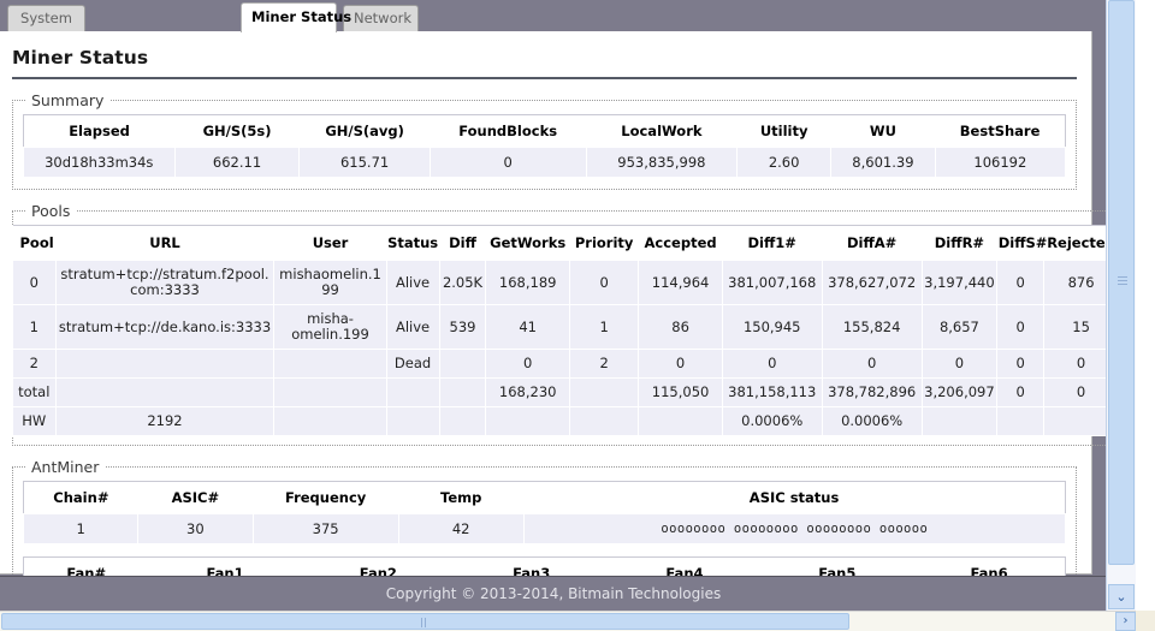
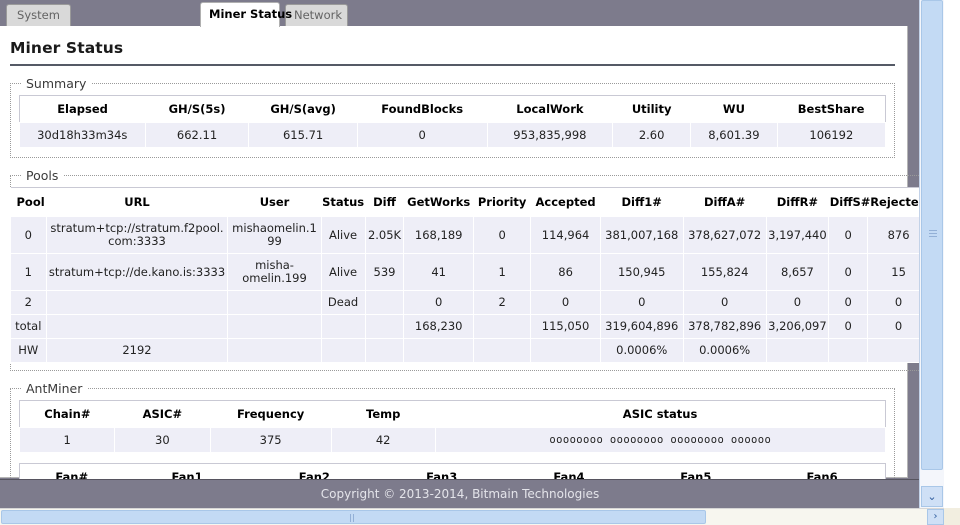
  System
  Miner Status
  Network
  Miner Status
  Summary
  Elapsed	GH/S(5s)	GH/S(avg)	FoundBlocks	LocalWork	Utility	WU	BestShare
  30d18h33m34s	662.11	615.71	0	953,835,998	2.60	8,601.39	106192
  Pools
  Pool	URL	User	Status	Diff	GetWorks	Priority	Accepted	Diff1#	DiffA#	DiffR#	DiffS#	Rejecte
  0	stratum+tcp://stratum.f2pool.com:3333	mishaomelin.199	Alive	2.05K	168,189	0	114,964	381,007,168	378,627,072	3,197,440	0	876
  1	stratum+tcp://de.kano.is:3333	misha-omelin.199	Alive	539	41	1	86	150,945	155,824	8,657	0	15
  2			Dead		0	2	0	0	0	0	0	0
- total					168,230		115,050	381,158,113	378,782,896	3,206,097	0	0
+ total					168,230		115,050	319,604,896	378,782,896	3,206,097	0	0
  HW	2192							0.0006%	0.0006%
  AntMiner
  Chain#	ASIC#	Frequency	Temp	ASIC status
  1	30	375	42	oooooooo oooooooo oooooooo oooooo
  Fan#	Fan1	Fan2	Fan3	Fan4	Fan5	Fan6
  Copyright © 2013-2014, Bitmain Technologies
  ⌄
  ›
